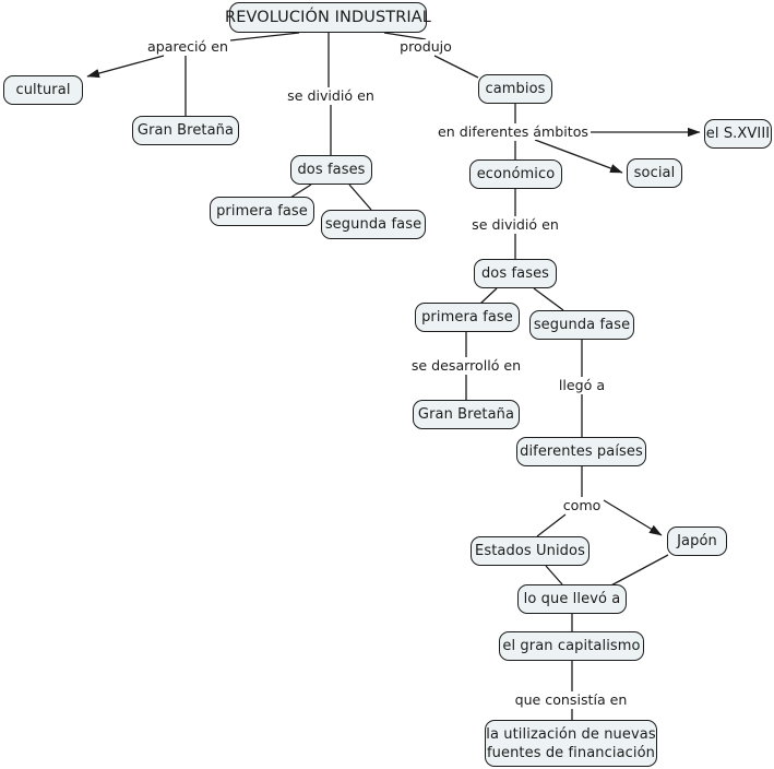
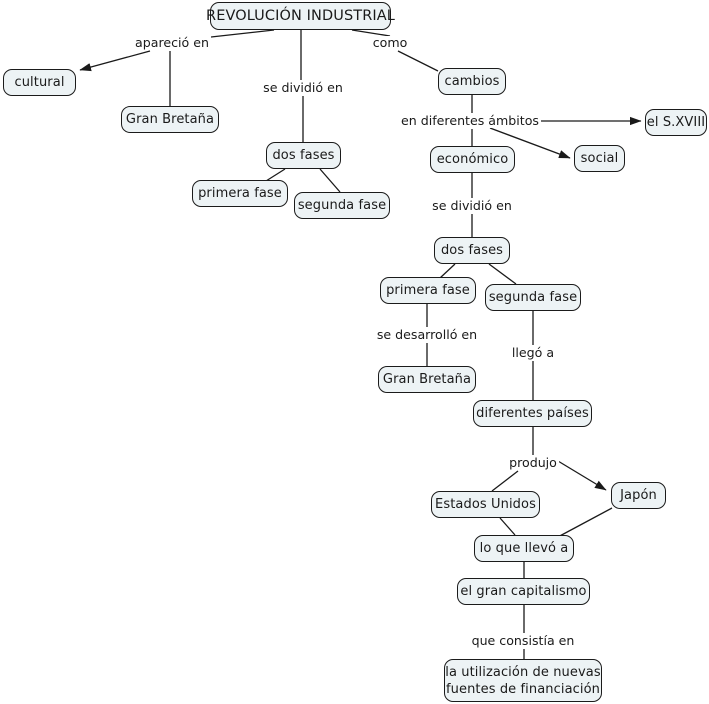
  REVOLUCIÓN INDUSTRIAL
  cultural
  Gran Bretaña
  dos fases
  primera fase
  segunda fase
  cambios
  el S.XVIII
  social
  económico
  dos fases
  primera fase
  segunda fase
  Gran Bretaña
  diferentes países
  Estados Unidos
  Japón
  lo que llevó a
  el gran capitalismo
  la utilización de nuevas
  fuentes de financiación
  apareció en
- produjo
+ como
  se dividió en
  en diferentes ámbitos
  se dividió en
  se desarrolló en
  llegó a
- como
+ produjo
  que consistía en
